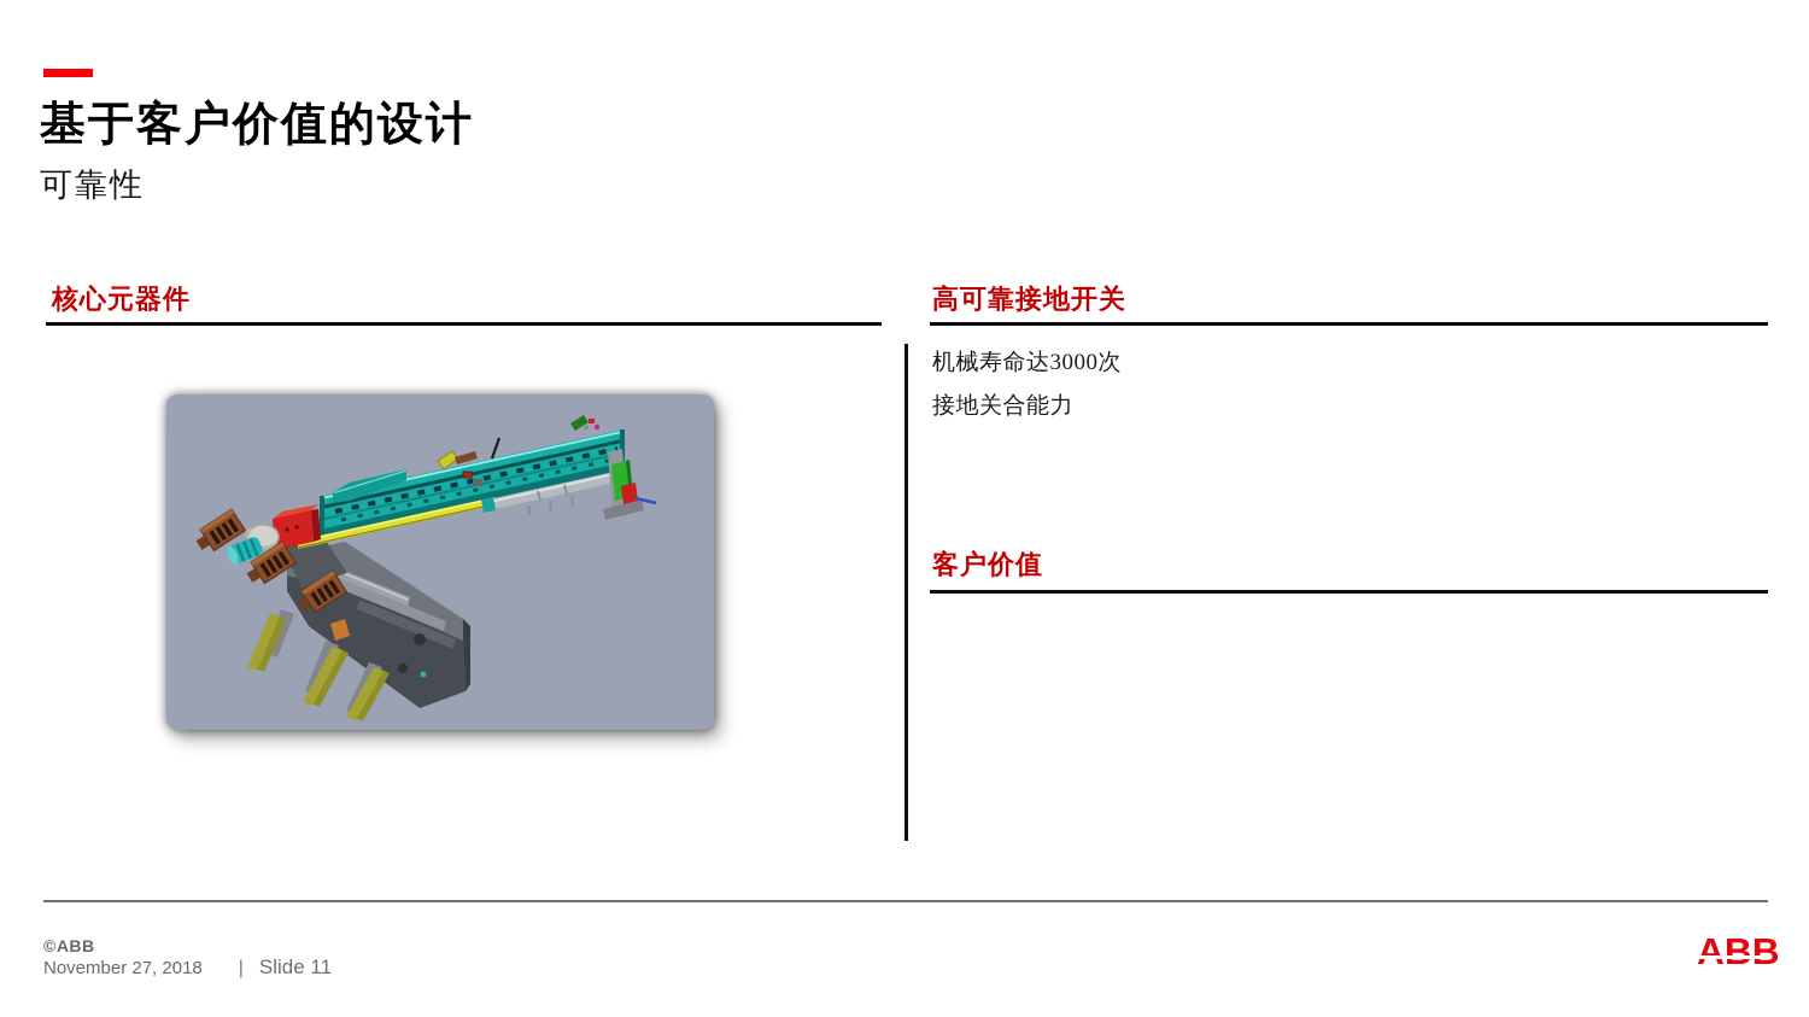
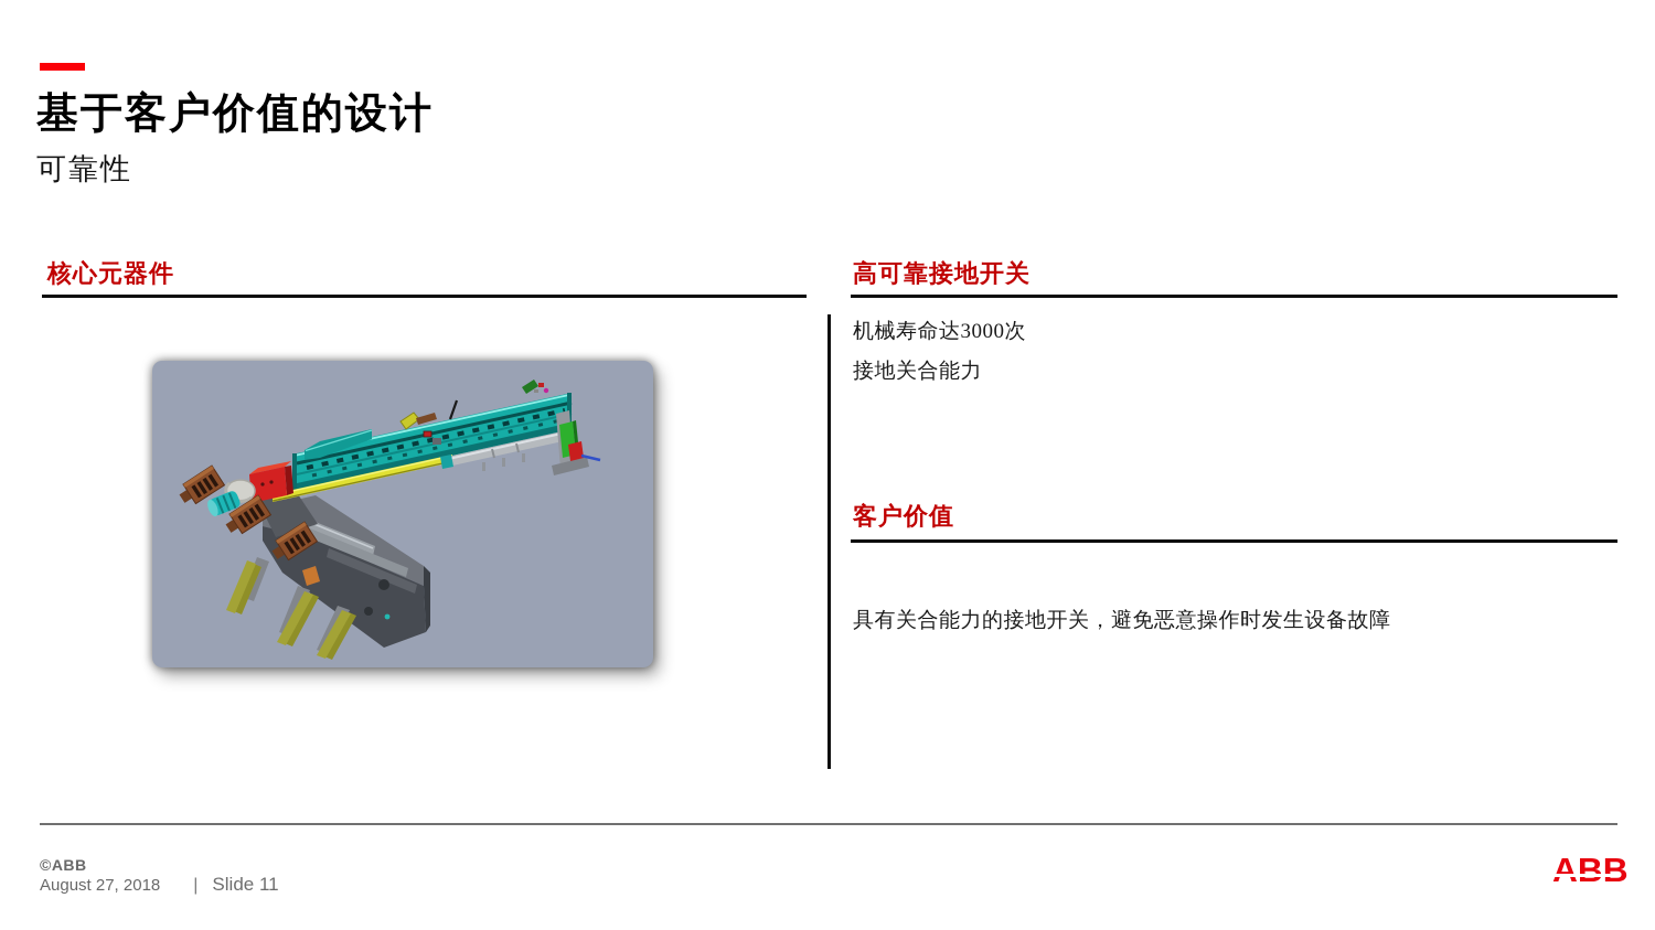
  基于客户价值的设计
  可靠性
  核心元器件
  高可靠接地开关
  机械寿命达3000次
  接地关合能力
  客户价值
+ 具有关合能力的接地开关，避免恶意操作时发生设备故障
  ©ABB
- November 27, 2018
+ August 27, 2018
  |
  Slide 11
  ABB
